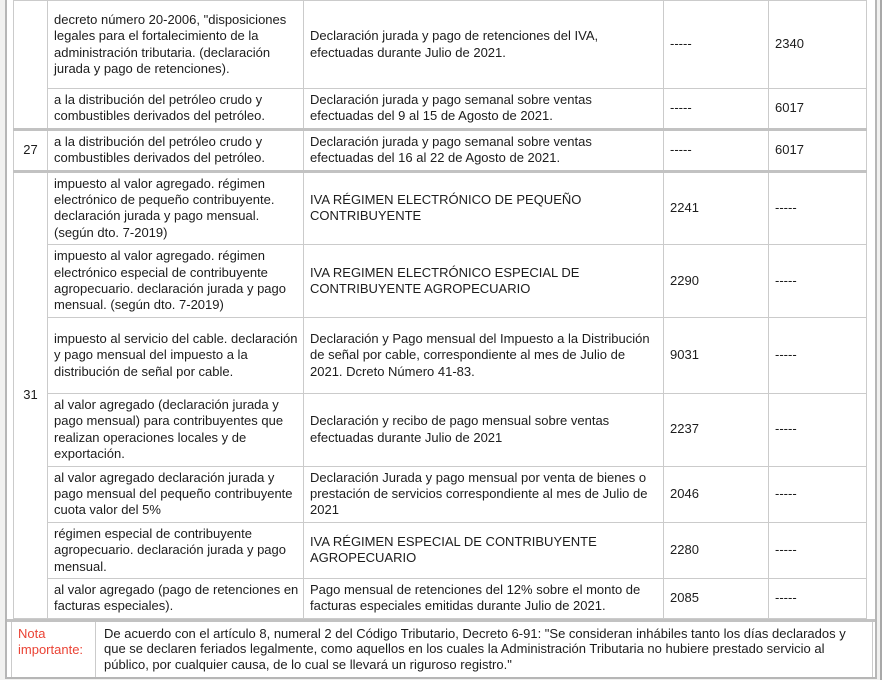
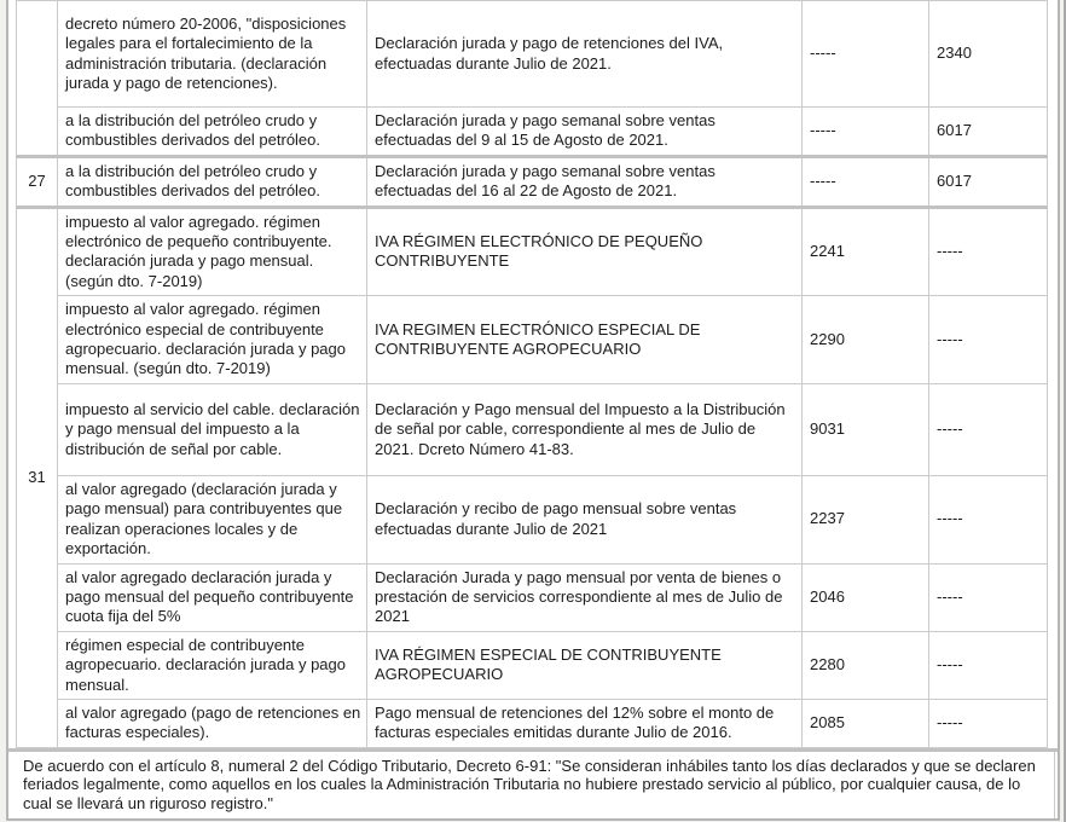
  	decreto número 20-2006, "disposiciones legales para el fortalecimiento de la administración tributaria. (declaración jurada y pago de retenciones).	Declaración jurada y pago de retenciones del IVA, efectuadas durante Julio de 2021.	-----	2340
  a la distribución del petróleo crudo y combustibles derivados del petróleo.	Declaración jurada y pago semanal sobre ventas efectuadas del 9 al 15 de Agosto de 2021.	-----	6017
  27	a la distribución del petróleo crudo y combustibles derivados del petróleo.	Declaración jurada y pago semanal sobre ventas efectuadas del 16 al 22 de Agosto de 2021.	-----	6017
  31	impuesto al valor agregado. régimen electrónico de pequeño contribuyente. declaración jurada y pago mensual. (según dto. 7-2019)	IVA RÉGIMEN ELECTRÓNICO DE PEQUEÑO CONTRIBUYENTE	2241	-----
  impuesto al valor agregado. régimen electrónico especial de contribuyente agropecuario. declaración jurada y pago mensual. (según dto. 7-2019)	IVA REGIMEN ELECTRÓNICO ESPECIAL DE CONTRIBUYENTE AGROPECUARIO	2290	-----
  impuesto al servicio del cable. declaración y pago mensual del impuesto a la distribución de señal por cable.	Declaración y Pago mensual del Impuesto a la Distribución de señal por cable, correspondiente al mes de Julio de 2021. Dcreto Número 41-83.	9031	-----
  al valor agregado (declaración jurada y pago mensual) para contribuyentes que realizan operaciones locales y de exportación.	Declaración y recibo de pago mensual sobre ventas efectuadas durante Julio de 2021	2237	-----
- al valor agregado declaración jurada y pago mensual del pequeño contribuyente cuota valor del 5%	Declaración Jurada y pago mensual por venta de bienes o prestación de servicios correspondiente al mes de Julio de 2021	2046	-----
+ al valor agregado declaración jurada y pago mensual del pequeño contribuyente cuota fija del 5%	Declaración Jurada y pago mensual por venta de bienes o prestación de servicios correspondiente al mes de Julio de 2021	2046	-----
  régimen especial de contribuyente agropecuario. declaración jurada y pago mensual.	IVA RÉGIMEN ESPECIAL DE CONTRIBUYENTE AGROPECUARIO	2280	-----
- al valor agregado (pago de retenciones en facturas especiales).	Pago mensual de retenciones del 12% sobre el monto de facturas especiales emitidas durante Julio de 2021.	2085	-----
+ al valor agregado (pago de retenciones en facturas especiales).	Pago mensual de retenciones del 12% sobre el monto de facturas especiales emitidas durante Julio de 2016.	2085	-----
- Nota importante:
  De acuerdo con el artículo 8, numeral 2 del Código Tributario, Decreto 6-91: "Se consideran inhábiles tanto los días declarados y que se declaren feriados legalmente, como aquellos en los cuales la Administración Tributaria no hubiere prestado servicio al público, por cualquier causa, de lo cual se llevará un riguroso registro."
